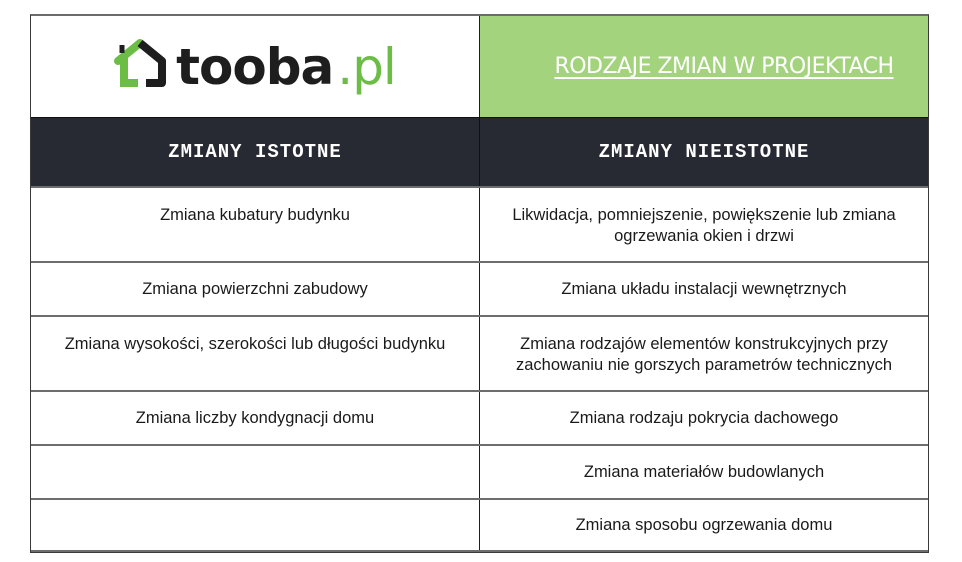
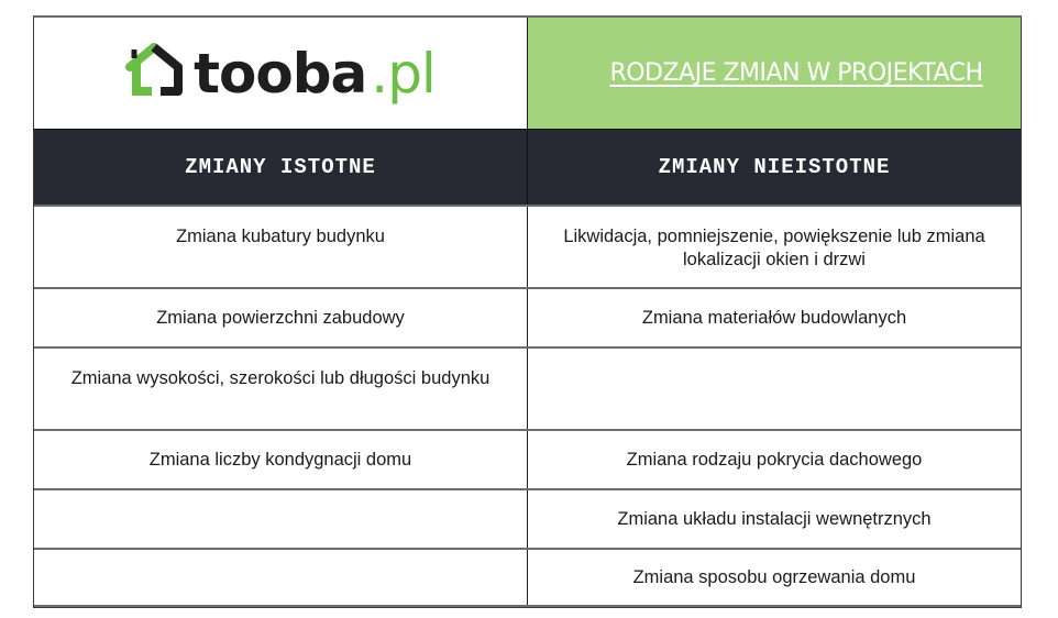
  tooba
  .pl
  RODZAJE ZMIAN W PROJEKTACH
  ZMIANY ISTOTNE
  ZMIANY NIEISTOTNE
  Zmiana kubatury budynku
- Likwidacja, pomniejszenie, powiększenie lub zmiana ogrzewania okien i drzwi
+ Likwidacja, pomniejszenie, powiększenie lub zmiana lokalizacji okien i drzwi
  Zmiana powierzchni zabudowy
- Zmiana układu instalacji wewnętrznych
+ Zmiana materiałów budowlanych
  Zmiana wysokości, szerokości lub długości budynku
- Zmiana rodzajów elementów konstrukcyjnych przy zachowaniu nie gorszych parametrów technicznych
  Zmiana liczby kondygnacji domu
  Zmiana rodzaju pokrycia dachowego
- Zmiana materiałów budowlanych
+ Zmiana układu instalacji wewnętrznych
  Zmiana sposobu ogrzewania domu
